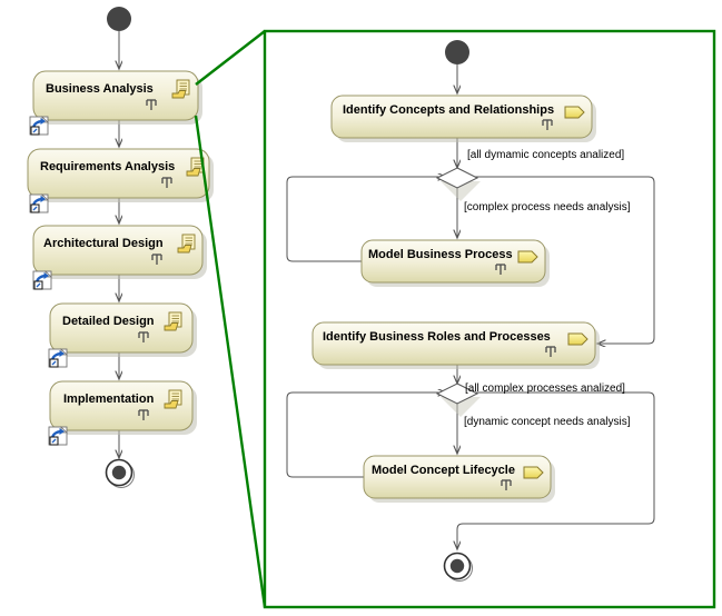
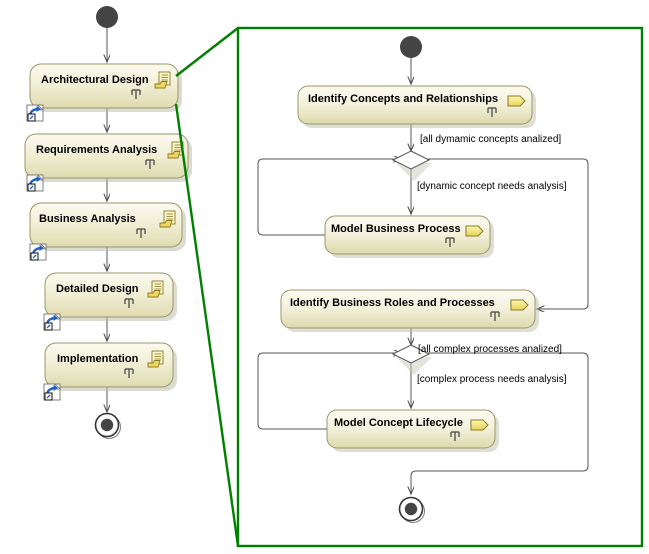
- Business Analysis
+ Architectural Design
  Requirements Analysis
- Architectural Design
+ Business Analysis
  Detailed Design
  Implementation
  Identify Concepts and Relationships
  Model Business Process
  Identify Business Roles and Processes
  Model Concept Lifecycle
  [all dymamic concepts analized]
- [complex process needs analysis]
+ [dynamic concept needs analysis]
  [all complex processes analized]
- [dynamic concept needs analysis]
+ [complex process needs analysis]
